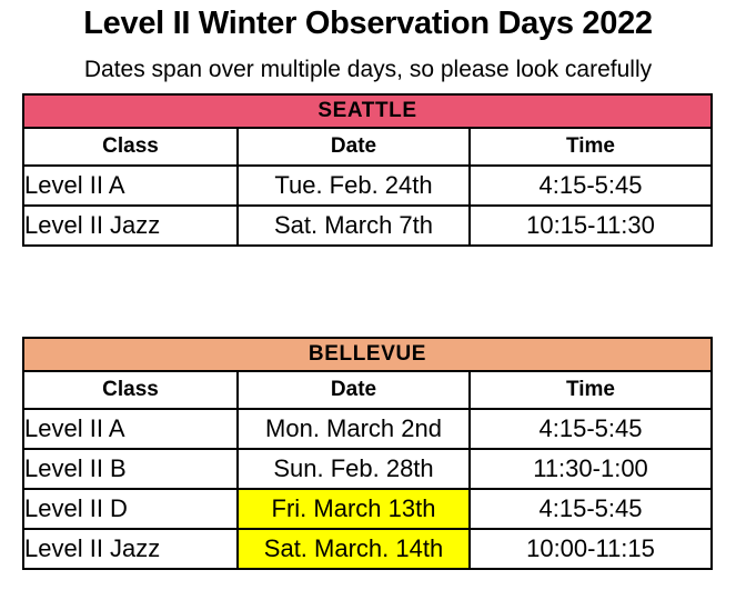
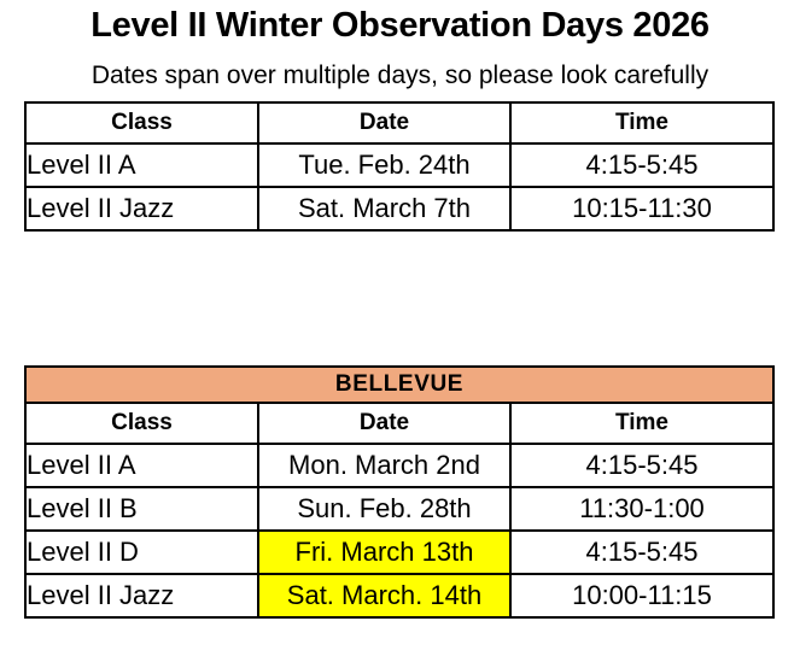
- Level II Winter Observation Days 2022
+ Level II Winter Observation Days 2026
  Dates span over multiple days, so please look carefully
- SEATTLE
  Class	Date	Time
  Level II A	Tue. Feb. 24th	4:15-5:45
  Level II Jazz	Sat. March 7th	10:15-11:30
  BELLEVUE
  Class	Date	Time
  Level II A	Mon. March 2nd	4:15-5:45
  Level II B	Sun. Feb. 28th	11:30-1:00
  Level II D	Fri. March 13th	4:15-5:45
  Level II Jazz	Sat. March. 14th	10:00-11:15
